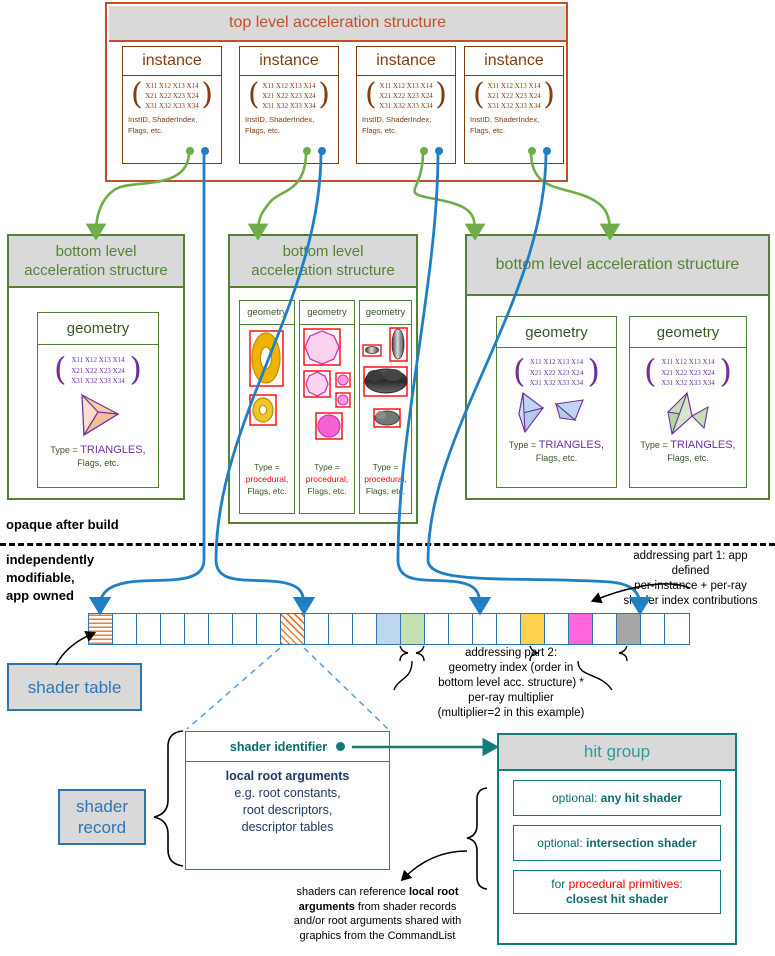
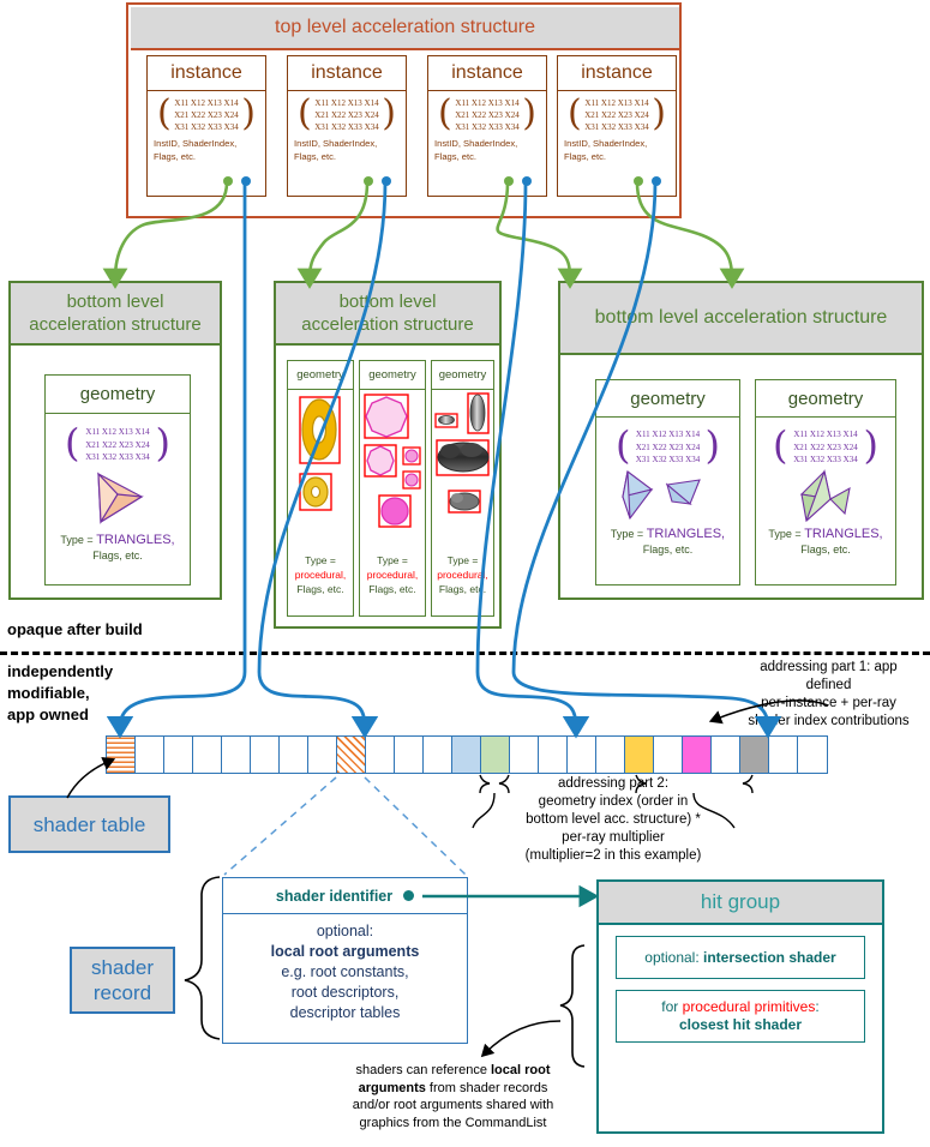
  top level acceleration structure
  instance
  (
  )
  X11 X12 X13 X14
  X21 X22 X23 X24
  X31 X32 X33 X34
  InstID, ShaderIndex,
  Flags, etc.
  instance
  (
  )
  X11 X12 X13 X14
  X21 X22 X23 X24
  X31 X32 X33 X34
  InstID, ShaderIndex,
  Flags, etc.
  instance
  (
  )
  X11 X12 X13 X14
  X21 X22 X23 X24
  X31 X32 X33 X34
  InstID, ShaderIndex,
  Flags, etc.
  instance
  (
  )
  X11 X12 X13 X14
  X21 X22 X23 X24
  X31 X32 X33 X34
  InstID, ShaderIndex,
  Flags, etc.
  bottom level
  acceleration structure
  geometry
  (
  )
  X11 X12 X13 X14
  X21 X22 X23 X24
  X31 X32 X33 X34
  Type = TRIANGLES,
  Flags, etc.
  botom level
  acceleration structure
  geometry
  Type =
  procedural,
  Flags, etc.
  geometry
  Type =
  procedural,
  Flags, etc.
  geometry
  Type =
  procedura,
  Flags, et.
  bottm level acceleration structure
  geometry
  (
  )
  X11 X12 X13 X14
  X21 X22 X23 X24
  X31 X32 X33 X34
  Type = TRIANGLES,
  Flags, etc.
  geometry
  (
  )
  X11 X12 X13 X14
  X21 X22 X23 X24
  X31 X32 X33 X34
  Type = TRIANGLES,
  Flags, etc.
  opaque after build
  independently
  modifiable,
  app owned
  addressing part 1: app
  defined
  pr-instace + per-ray
  shder index contributions
  addressing part 2:
  geometry index (order in
  bottom level acc. structure) *
  per-ray multiplier
  (multiplier=2 in this example)
  shader table
  shader
  record
  shader identifier
+ optional:
  local root arguments
  e.g. root constants,
  root descriptors,
  descriptor tables
  shaders can reference local root
  arguments from shader records
  and/or root arguments shared with
  graphics from the CommandList
  hit group
- optional: any hit shader
  optional: intersection shader
  for procedural primitives:
  closest hit shader
